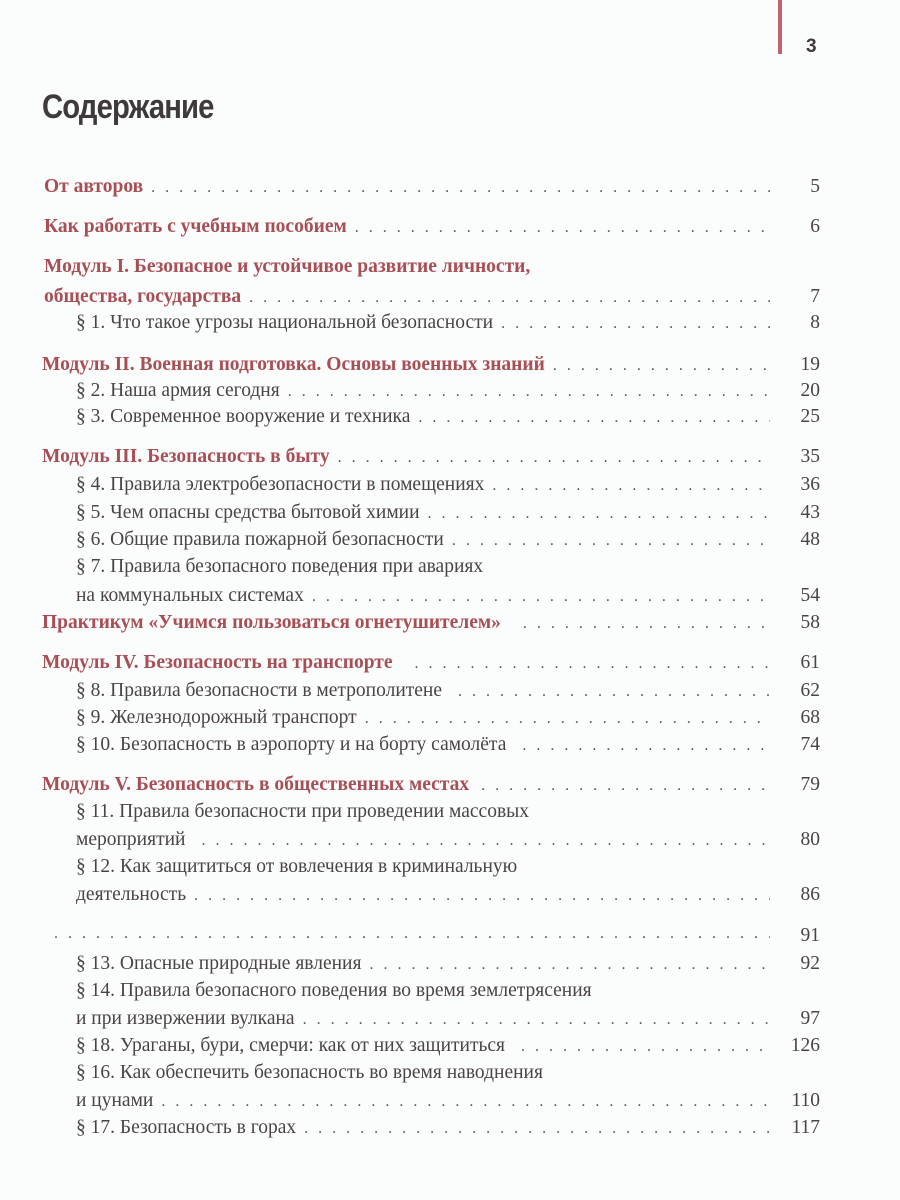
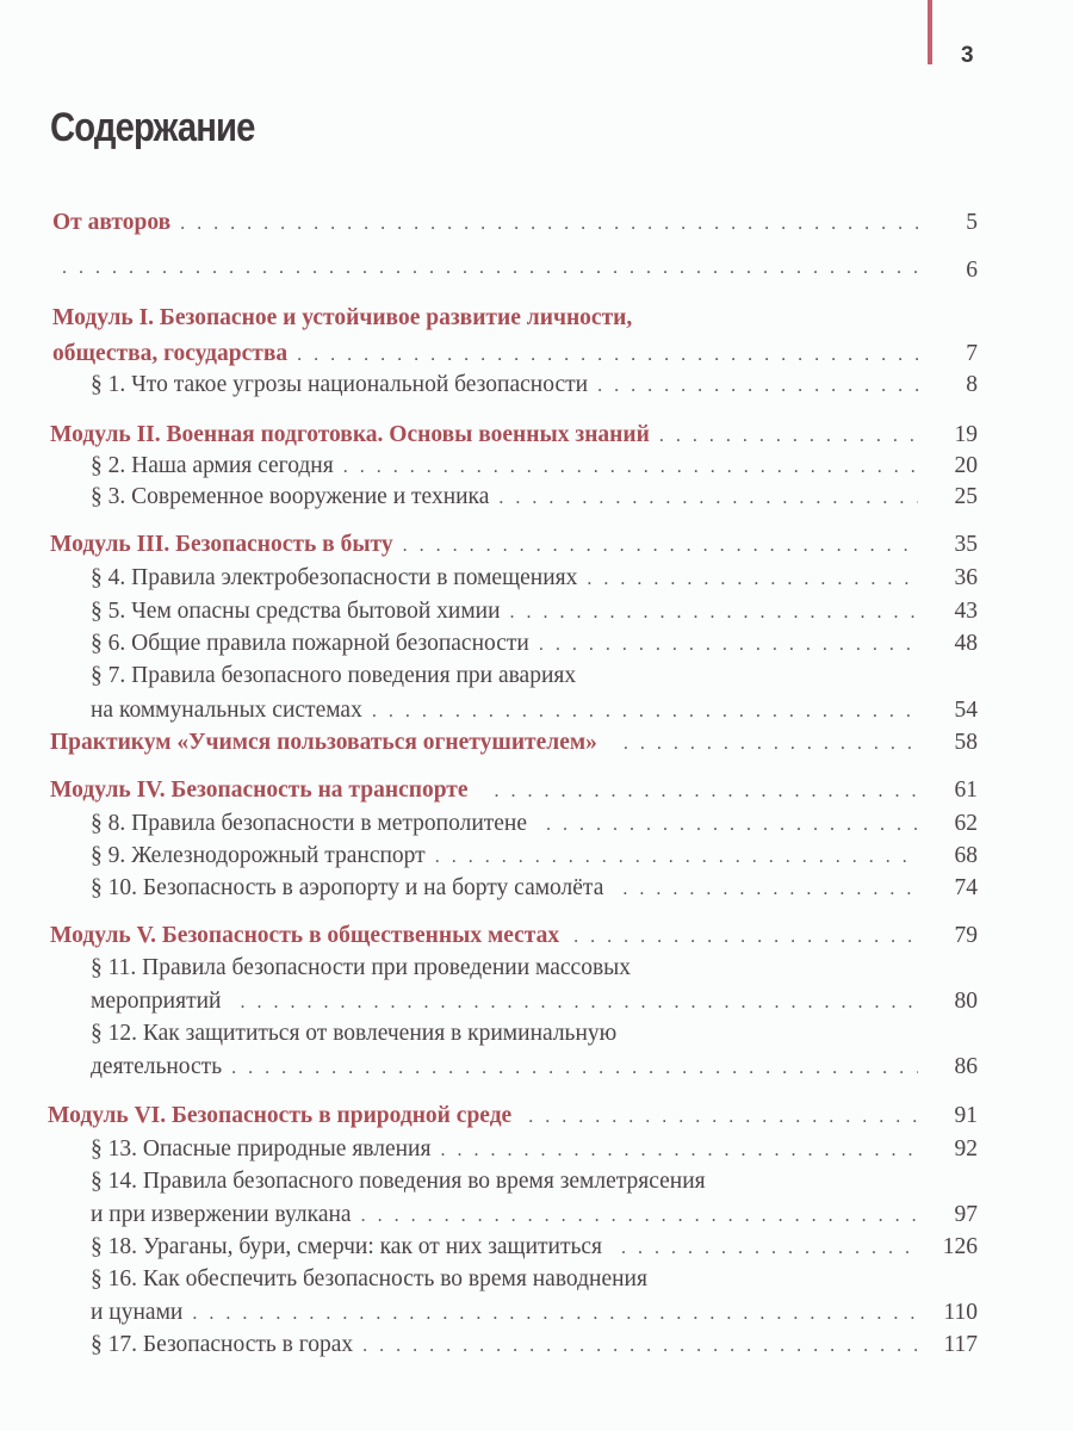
  3
  Содержание
  От авторов
  5
- Как работать с учебным пособием
  6
  Модуль I. Безопасное и устойчивое развитие личности,
  общества, государства
  7
  § 1. Что такое угрозы национальной безопасности
  8
  Модуль II. Военная подготовка. Основы военных знаний
  19
  § 2. Наша армия сегодня
  20
  § 3. Современное вооружение и техника
  25
  Модуль III. Безопасность в быту
  35
  § 4. Правила электробезопасности в помещениях
  36
  § 5. Чем опасны средства бытовой химии
  43
  § 6. Общие правила пожарной безопасности
  48
  § 7. Правила безопасного поведения при авариях
  на коммунальных системах
  54
  Практикум «Учимся пользоваться огнетушителем»
  58
  Модуль IV. Безопасность на транспорте
  61
  § 8. Правила безопасности в метрополитене
  62
  § 9. Железнодорожный транспорт
  68
  § 10. Безопасность в аэропорту и на борту самолёта
  74
  Модуль V. Безопасность в общественных местах
  79
  § 11. Правила безопасности при проведении массовых
  мероприятий
  80
  § 12. Как защититься от вовлечения в криминальную
  деятельность
  86
+ Модуль VI. Безопасность в природной среде
  91
  § 13. Опасные природные явления
  92
  § 14. Правила безопасного поведения во время землетрясения
  и при извержении вулкана
  97
  § 18. Ураганы, бури, смерчи: как от них защититься
  126
  § 16. Как обеспечить безопасность во время наводнения
  и цунами
  110
  § 17. Безопасность в горах
  117
